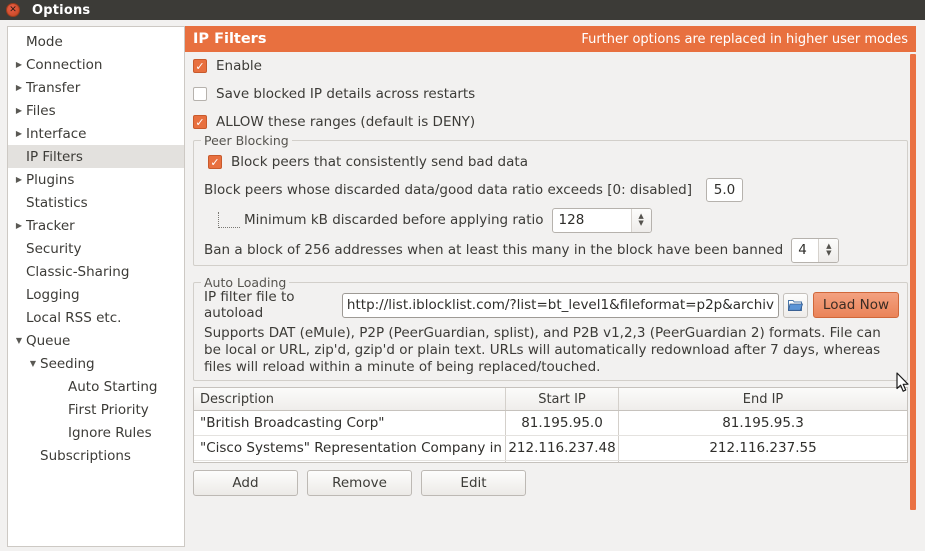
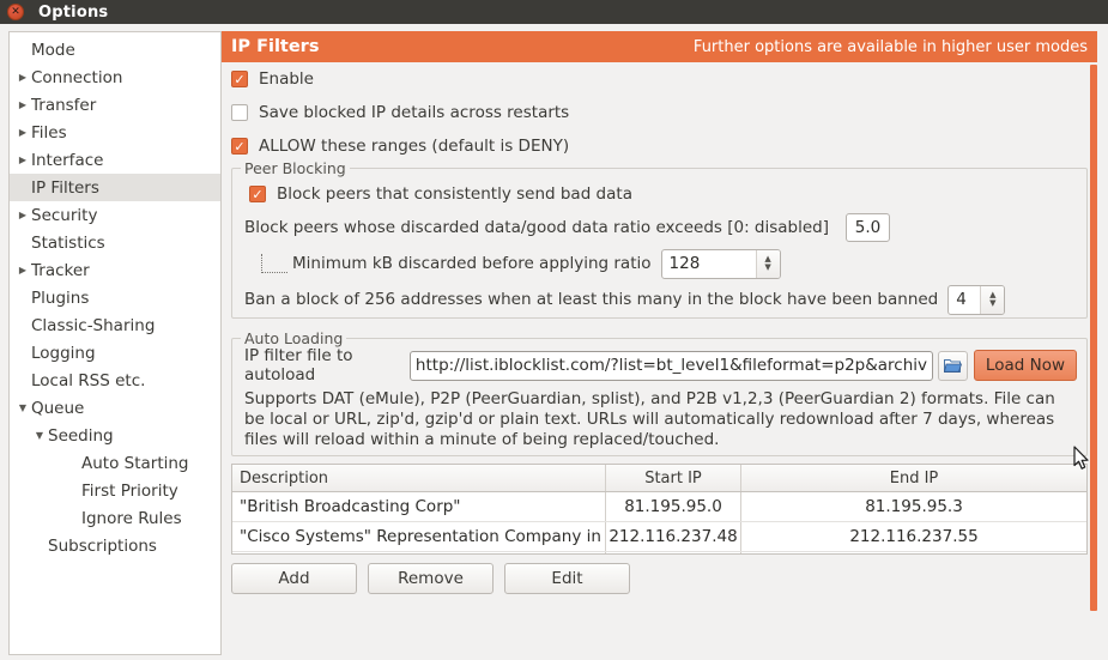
  ✕
  Options
  Mode
  ▶
  Connection
  ▶
  Transfer
  ▶
  Files
  ▶
  Interface
  IP Filters
  ▶
- Plugins
+ Security
  Statistics
  ▶
  Tracker
- Security
+ Plugins
  Classic-Sharing
  Logging
  Local RSS etc.
  ▼
  Queue
  ▼
  Seeding
  Auto Starting
  First Priority
  Ignore Rules
  Subscriptions
  IP Filters
- Further options are replaced in higher user modes
+ Further options are available in higher user modes
  ✓
  Enable
  ✓
  Save blocked IP details across restarts
  ✓
  ALLOW these ranges (default is DENY)
  Peer Blocking
  ✓
  Block peers that consistently send bad data
  Block peers whose discarded data/good data ratio exceeds [0: disabled]
  5.0
  Minimum kB discarded before applying ratio
  128
  ▲
  ▼
  Ban a block of 256 addresses when at least this many in the block have been banned
  4
  ▲
  ▼
  Auto Loading
  IP filter file to autoload
  http://list.iblocklist.com/?list=bt_level1&fileformat=p2p&archiv
  Load Now
  Supports DAT (eMule), P2P (PeerGuardian, splist), and P2B v1,2,3 (PeerGuardian 2) formats. File can be local or URL, zip'd, gzip'd or plain text. URLs will automatically redownload after 7 days, whereas files will reload within a minute of being replaced/touched.
  Description
  Start IP
  End IP
  "British Broadcasting Corp"
  81.195.95.0
  81.195.95.3
  "Cisco Systems" Representation Company in
  212.116.237.48
  212.116.237.55
  Add
  Remove
  Edit
